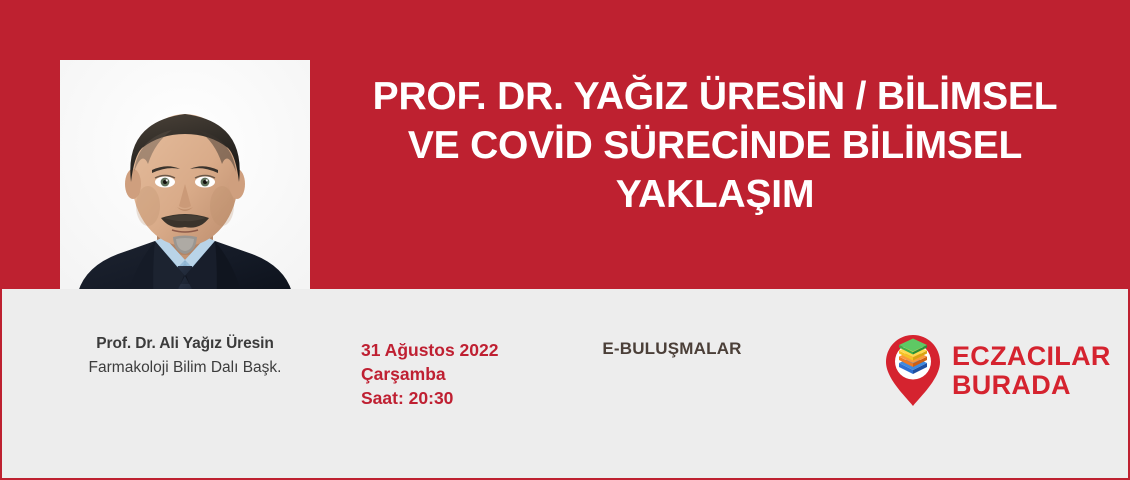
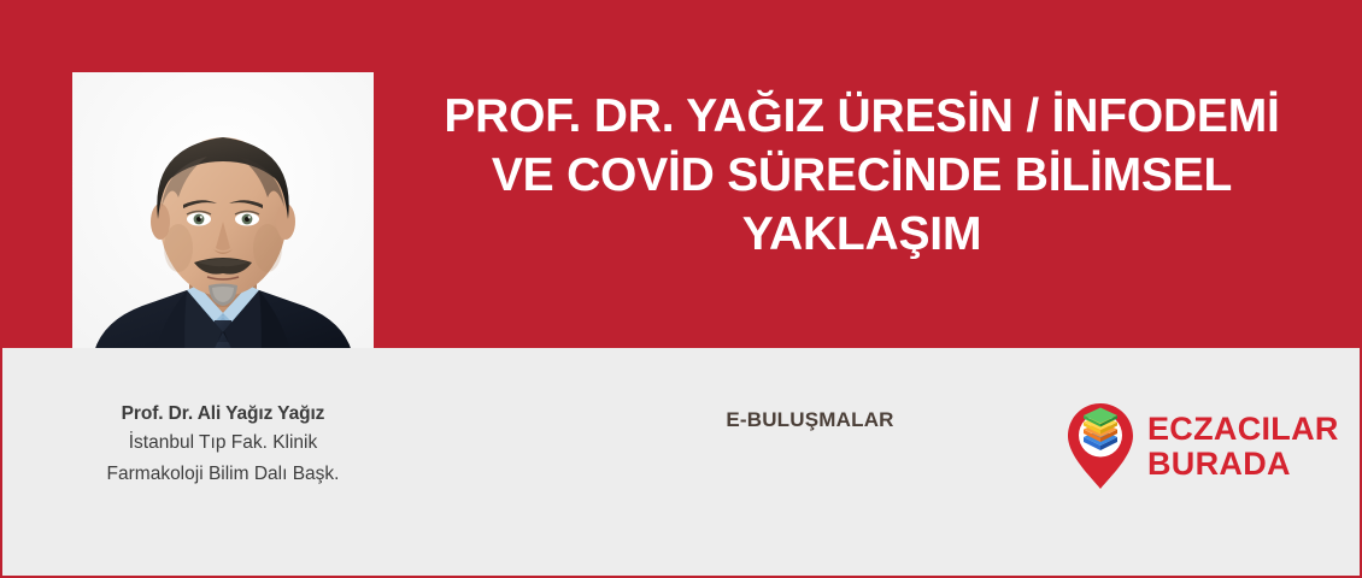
- PROF. DR. YAĞIZ ÜRESİN / BİLİMSEL
+ PROF. DR. YAĞIZ ÜRESİN / İNFODEMİ
  VE COVİD SÜRECİNDE BİLİMSEL
  YAKLAŞIM
- Prof. Dr. Ali Yağız Üresin
+ Prof. Dr. Ali Yağız Yağız
+ İstanbul Tıp Fak. Klinik
  Farmakoloji Bilim Dalı Başk.
- 31 Ağustos 2022
- Çarşamba
- Saat: 20:30
  E-BULUŞMALAR
  ECZACILAR
  BURADA
